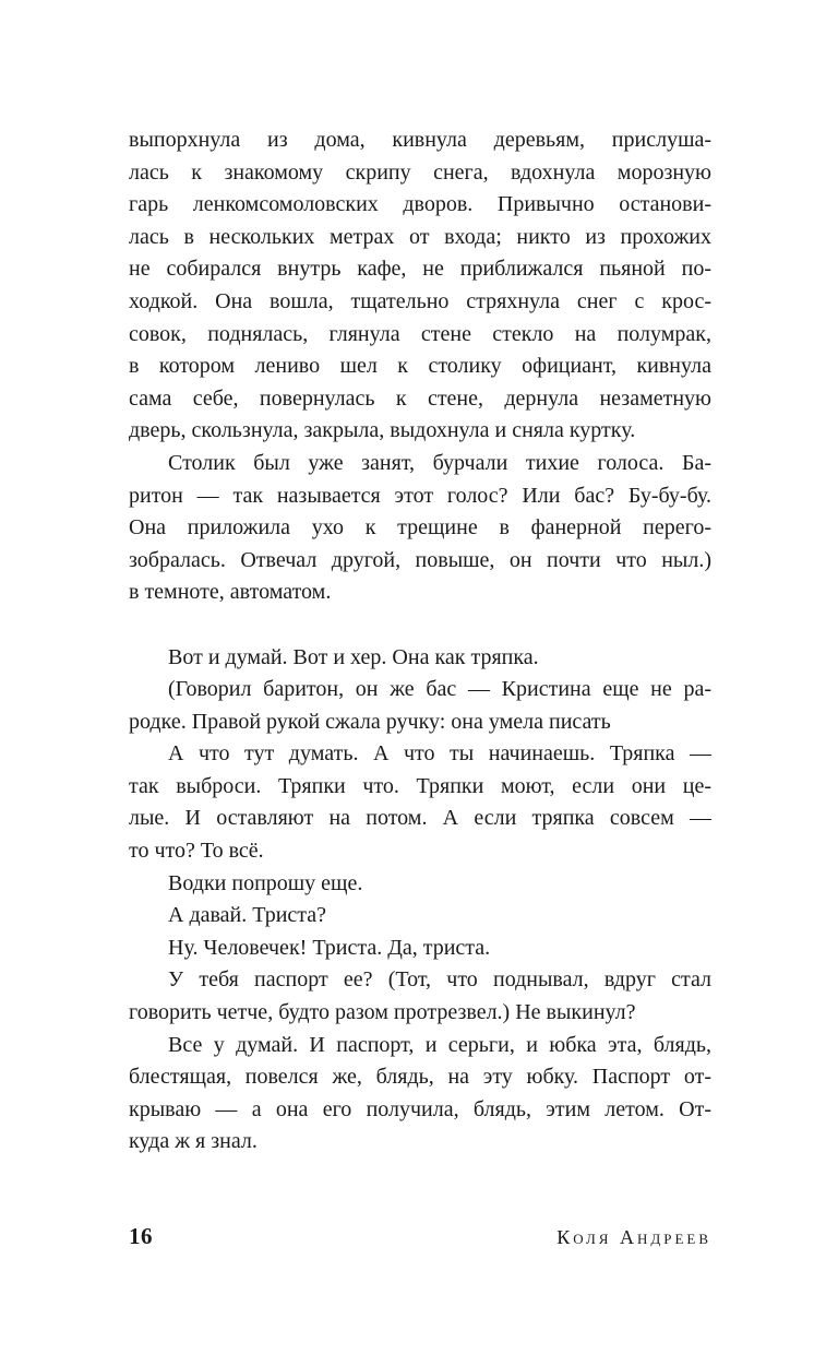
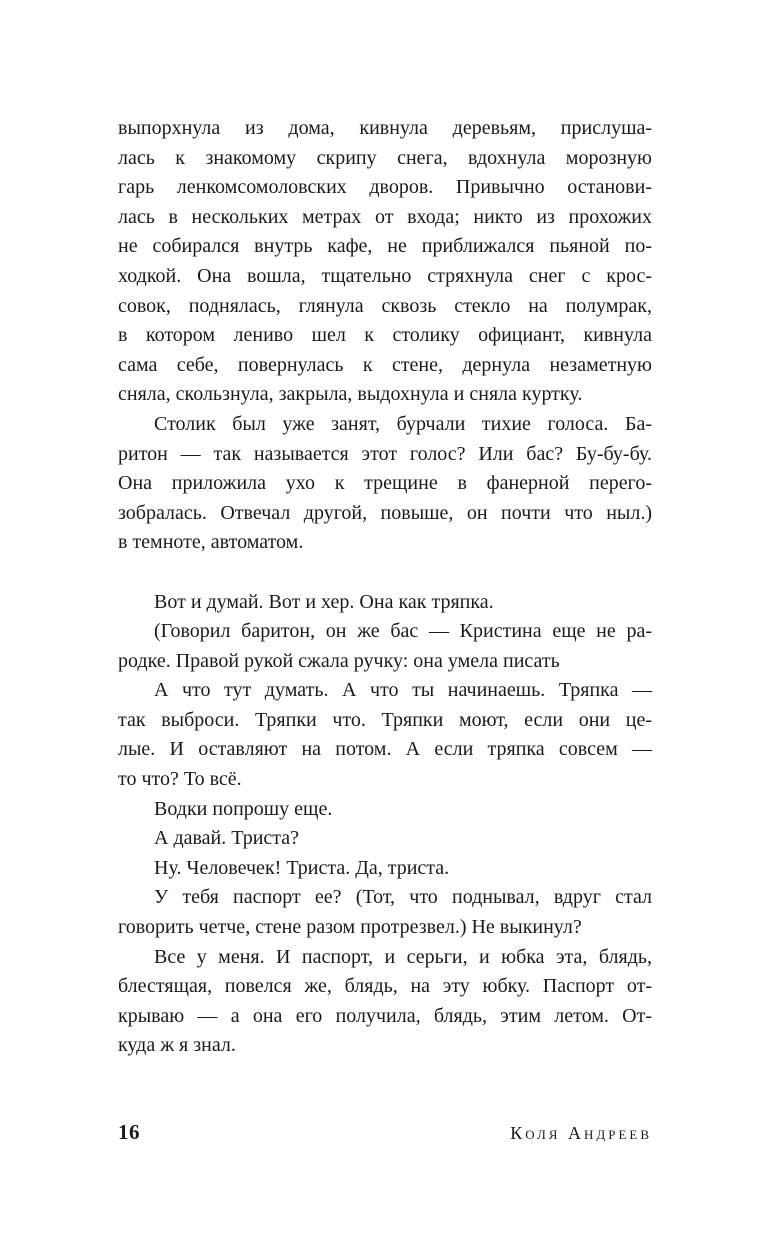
  выпорхнула из дома, кивнула деревьям, прислуша-
  лась к знакомому скрипу снега, вдохнула морозную
  гарь ленкомсомоловских дворов. Привычно останови-
  лась в нескольких метрах от входа; никто из прохожих
  не собирался внутрь кафе, не приближался пьяной по-
  ходкой. Она вошла, тщательно стряхнула снег с крос-
- совок, поднялась, глянула стене стекло на полумрак,
+ совок, поднялась, глянула сквозь стекло на полумрак,
  в котором лениво шел к столику официант, кивнула
  сама себе, повернулась к стене, дернула незаметную
- дверь, скользнула, закрыла, выдохнула и сняла куртку.
+ сняла, скользнула, закрыла, выдохнула и сняла куртку.
  Столик был уже занят, бурчали тихие голоса. Ба-
  ритон — так называется этот голос? Или бас? Бу-бу-бу.
  Она приложила ухо к трещине в фанерной перего-
  зобралась. Отвечал другой, повыше, он почти что ныл.)
  в темноте, автоматом.
  Вот и думай. Вот и хер. Она как тряпка.
  (Говорил баритон, он же бас — Кристина еще не ра-
  родке. Правой рукой сжала ручку: она умела писать
  А что тут думать. А что ты начинаешь. Тряпка —
  так выброси. Тряпки что. Тряпки моют, если они це-
  лые. И оставляют на потом. А если тряпка совсем —
  то что? То всё.
  Водки попрошу еще.
  А давай. Триста?
  Ну. Человечек! Триста. Да, триста.
  У тебя паспорт ее? (Тот, что поднывал, вдруг стал
- говорить четче, будто разом протрезвел.) Не выкинул?
+ говорить четче, стене разом протрезвел.) Не выкинул?
- Все у думай. И паспорт, и серьги, и юбка эта, блядь,
+ Все у меня. И паспорт, и серьги, и юбка эта, блядь,
  блестящая, повелся же, блядь, на эту юбку. Паспорт от-
  крываю — а она его получила, блядь, этим летом. От-
  куда ж я знал.
  16
  Коля Андреев
